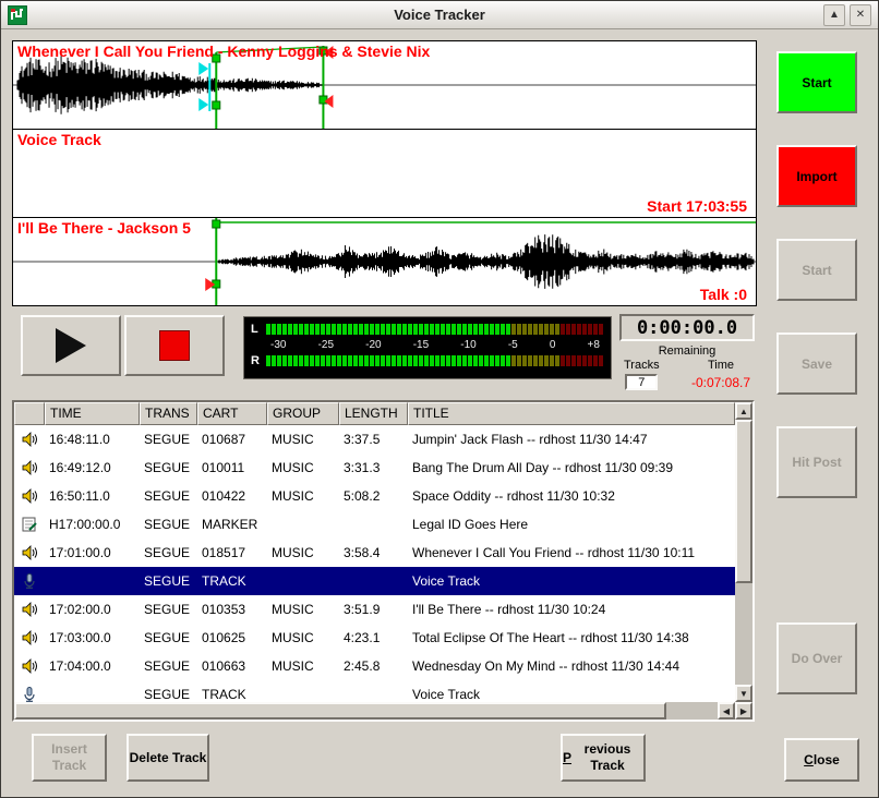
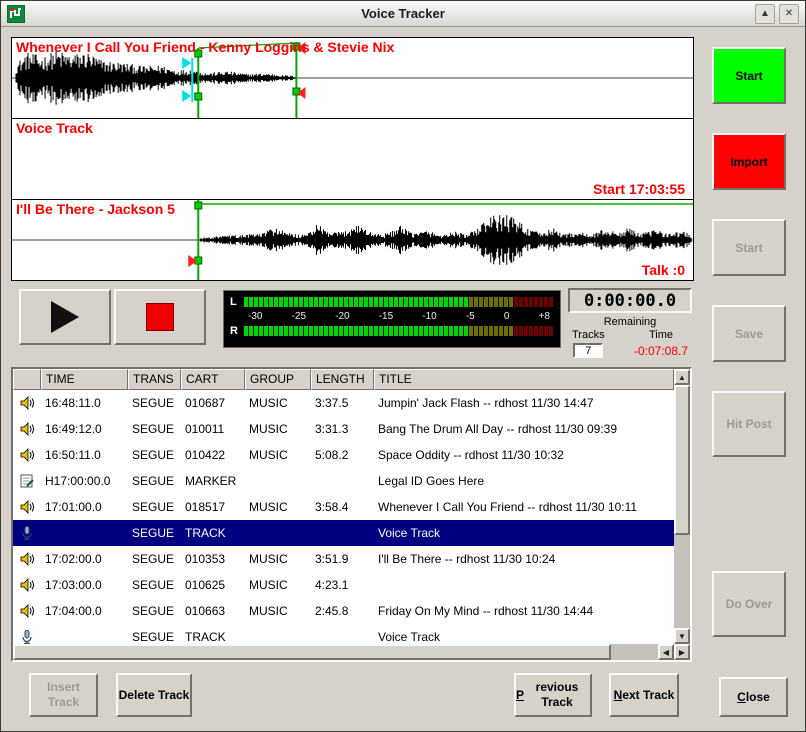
  Voice Tracker
  ▲
  ✕
  Whenever I Call You Friend - Kenny Loggins & Stevie Nix
  Voice Track
  Start 17:03:55
  I'll Be There - Jackson 5
  Talk :0
  L
  -30
  -25
  -20
  -15
  -10
  -5
  0
  +8
  R
  0:00:00.0
  Remaining
  Tracks
  7
  Time
  -0:07:08.7
  Start
  Import
  Start
  Save
  Hit Post
  Do Over
  TIME
  TRANS
  CART
  GROUP
  LENGTH
  TITLE
  16:48:11.0
  SEGUE
  010687
  MUSIC
  3:37.5
  Jumpin' Jack Flash -- rdhost 11/30 14:47
  16:49:12.0
  SEGUE
  010011
  MUSIC
  3:31.3
  Bang The Drum All Day -- rdhost 11/30 09:39
  16:50:11.0
  SEGUE
  010422
  MUSIC
  5:08.2
  Space Oddity -- rdhost 11/30 10:32
  H17:00:00.0
  SEGUE
  MARKER
  Legal ID Goes Here
  17:01:00.0
  SEGUE
  018517
  MUSIC
  3:58.4
  Whenever I Call You Friend -- rdhost 11/30 10:11
  SEGUE
  TRACK
  Voice Track
  17:02:00.0
  SEGUE
  010353
  MUSIC
  3:51.9
  I'll Be There -- rdhost 11/30 10:24
  17:03:00.0
  SEGUE
  010625
  MUSIC
  4:23.1
- Total Eclipse Of The Heart -- rdhost 11/30 14:38
  17:04:00.0
  SEGUE
  010663
  MUSIC
  2:45.8
- Wednesday On My Mind -- rdhost 11/30 14:44
+ Friday On My Mind -- rdhost 11/30 14:44
  SEGUE
  TRACK
  Voice Track
  ▲
  ▼
  ◀
  ▶
  Insert Track
  Delete Track
  P
  revious Track
+ N
+ ext Track
  C
  lose
